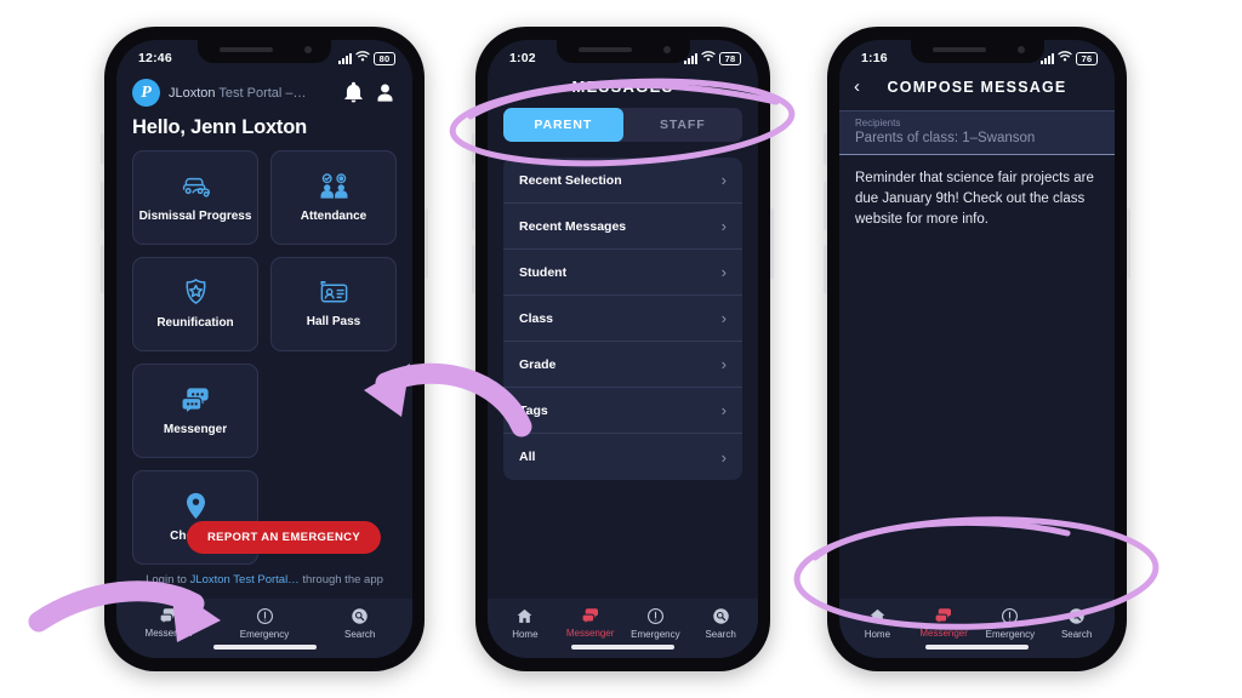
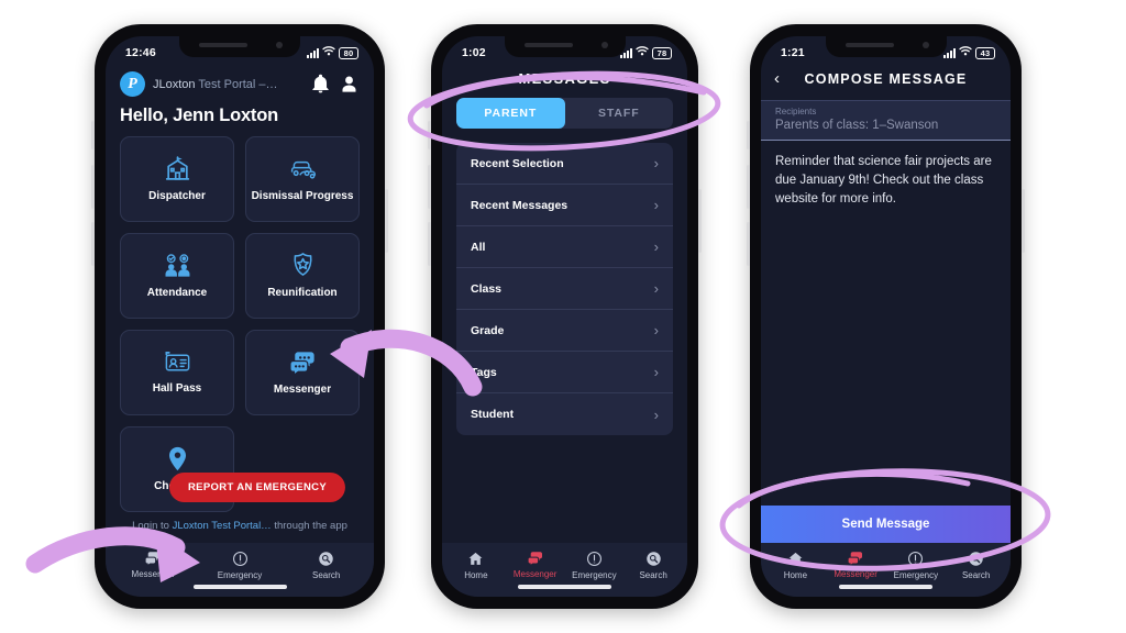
  12:46
  80
  P
  JLoxton Test Portal –…
  Hello, Jenn Loxton
+ Dispatcher
  Dismissal Progress
  Attendance
  Reunification
  Hall Pass
  Messenger
  Login to JLoxton Test Portal… through the app
  REPORT AN EMERGENCY
  Emergency
  Search
  1:02
  78
  PARENT
  STAFF
  Recent Selection
  ›
  Recent Messages
  ›
- Student
+ All
  ›
  Class
  ›
  Grade
  ›
  ags
  ›
- All
+ Student
  ›
  Home
  Messenger
  Emergency
  Search
- 1:16
+ 1:21
- 76
+ 43
  ‹
  COMPOSE MESSAGE
  Recipients
  Parents of class: 1–Swanson
  Reminder that science fair projects are due January 9th! Check out the class website for more info.
+ Send Message
  Home
  Messenger
  Emergency
  Search
